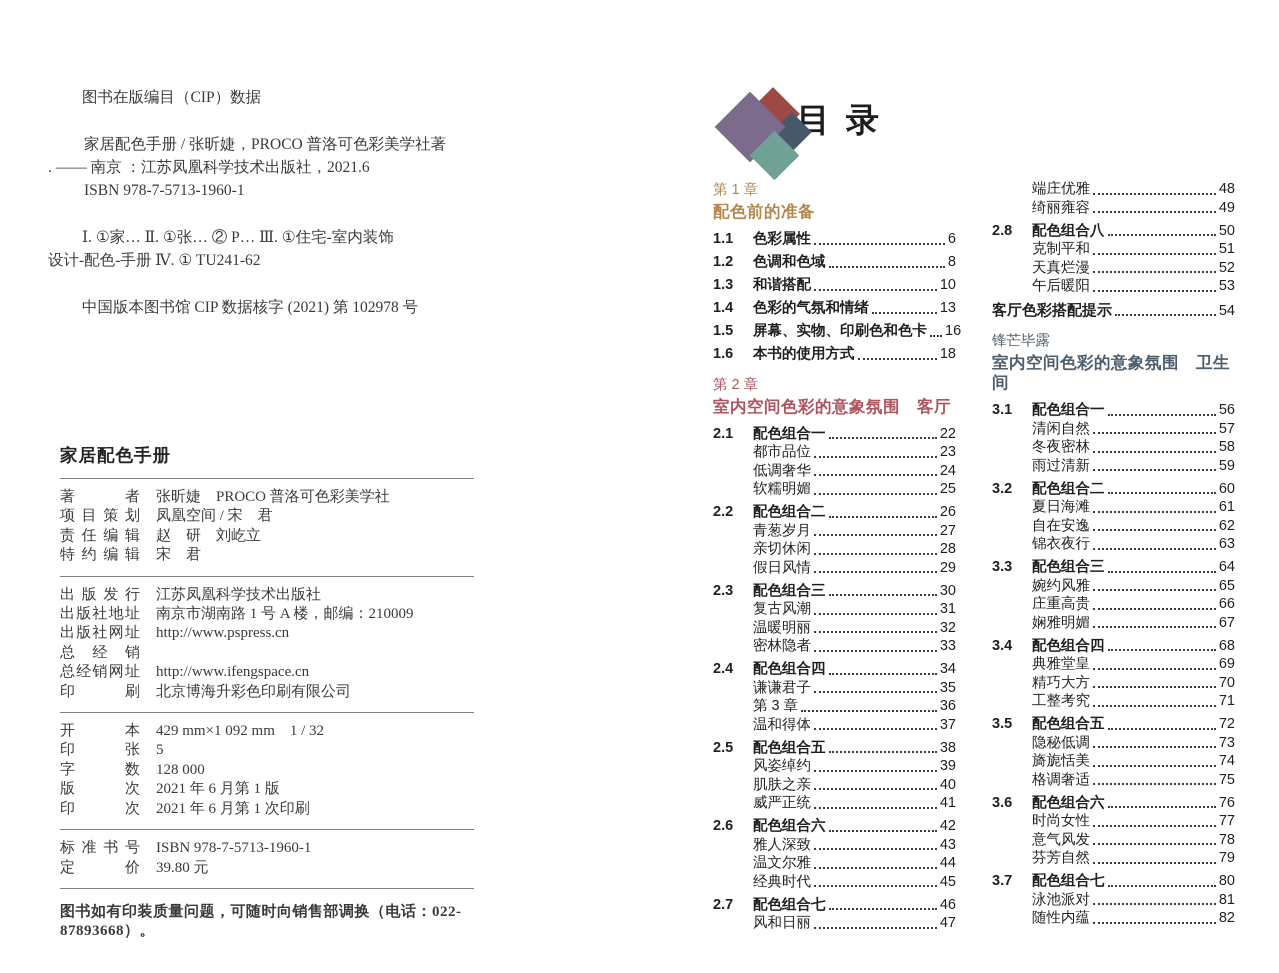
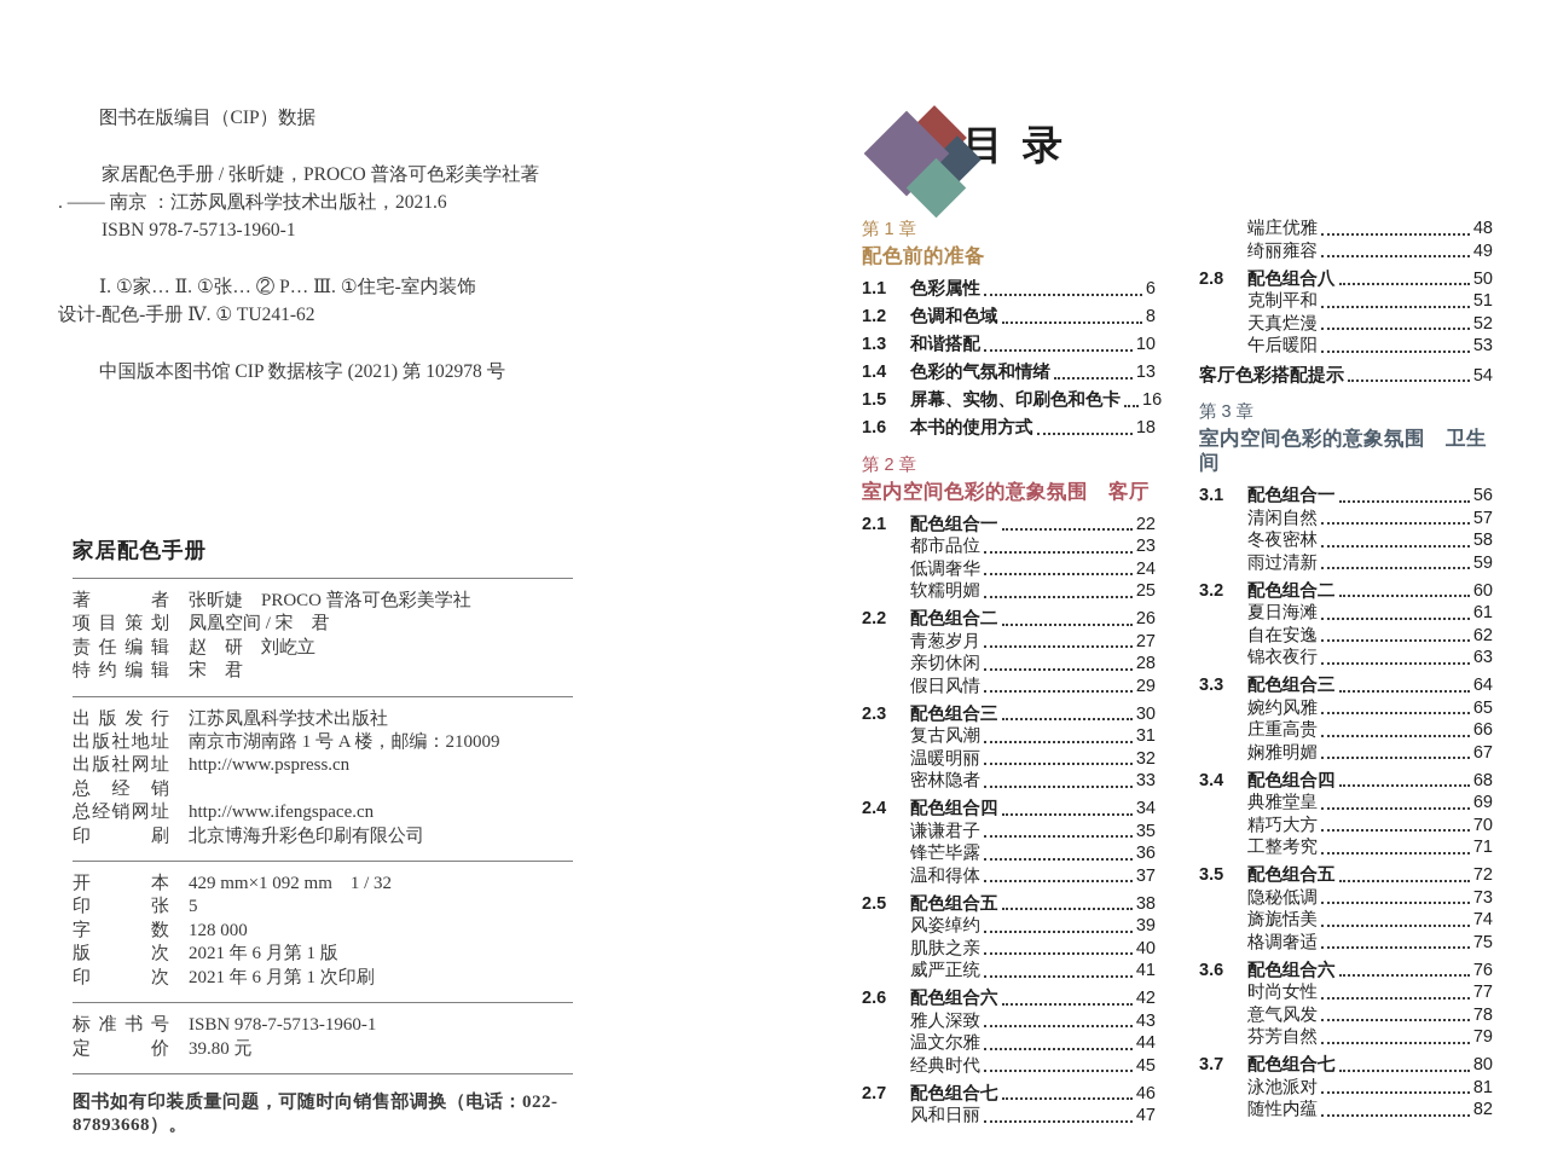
  图书在版编目（CIP）数据
  家居配色手册 / 张昕婕，PROCO 普洛可色彩美学社著
  . —— 南京 ：江苏凤凰科学技术出版社，2021.6
  ISBN 978-7-5713-1960-1
  Ⅰ. ①家… Ⅱ. ①张… ② P… Ⅲ. ①住宅-室内装饰
  设计-配色-手册 Ⅳ. ① TU241-62
  中国版本图书馆 CIP 数据核字 (2021) 第 102978 号
  家居配色手册
  著者
  张昕婕 PROCO 普洛可色彩美学社
  项目策划
  凤凰空间 / 宋 君
  责任编辑
  赵 研 刘屹立
  特约编辑
  宋 君
  出版发行
  江苏凤凰科学技术出版社
  出版社地址
  南京市湖南路 1 号 A 楼，邮编：210009
  出版社网址
  http://www.pspress.cn
  总经销
  总经销网址
  http://www.ifengspace.cn
  印刷
  北京博海升彩色印刷有限公司
  开本
  429 mm×1 092 mm 1 / 32
  印张
  5
  字数
  128 000
  版次
  2021 年 6 月第 1 版
  印次
  2021 年 6 月第 1 次印刷
  标准书号
  ISBN 978-7-5713-1960-1
  定价
  39.80 元
  图书如有印装质量问题，可随时向销售部调换（电话：022-87893668）。
  目录
  第 1 章
  配色前的准备
  1.1
  色彩属性
  6
  1.2
  色调和色域
  8
  1.3
  和谐搭配
  10
  1.4
  色彩的气氛和情绪
  13
  1.5
  屏幕、实物、印刷色和色卡
  16
  1.6
  本书的使用方式
  18
  第 2 章
  室内空间色彩的意象氛围 客厅
  2.1
  配色组合一
  22
  都市品位
  23
  低调奢华
  24
  软糯明媚
  25
  2.2
  配色组合二
  26
  青葱岁月
  27
  亲切休闲
  28
  假日风情
  29
  2.3
  配色组合三
  30
  复古风潮
  31
  温暖明丽
  32
  密林隐者
  33
  2.4
  配色组合四
  34
  谦谦君子
  35
- 第 3 章
+ 锋芒毕露
  36
  温和得体
  37
  2.5
  配色组合五
  38
  风姿绰约
  39
  肌肤之亲
  40
  威严正统
  41
  2.6
  配色组合六
  42
  雅人深致
  43
  温文尔雅
  44
  经典时代
  45
  2.7
  配色组合七
  46
  风和日丽
  47
  端庄优雅
  48
  绮丽雍容
  49
  2.8
  配色组合八
  50
  克制平和
  51
  天真烂漫
  52
  午后暖阳
  53
  客厅色彩搭配提示
  54
- 锋芒毕露
+ 第 3 章
  室内空间色彩的意象氛围 卫生间
  3.1
  配色组合一
  56
  清闲自然
  57
  冬夜密林
  58
  雨过清新
  59
  3.2
  配色组合二
  60
  夏日海滩
  61
  自在安逸
  62
  锦衣夜行
  63
  3.3
  配色组合三
  64
  婉约风雅
  65
  庄重高贵
  66
  娴雅明媚
  67
  3.4
  配色组合四
  68
  典雅堂皇
  69
  精巧大方
  70
  工整考究
  71
  3.5
  配色组合五
  72
  隐秘低调
  73
  旖旎恬美
  74
  格调奢适
  75
  3.6
  配色组合六
  76
  时尚女性
  77
  意气风发
  78
  芬芳自然
  79
  3.7
  配色组合七
  80
  泳池派对
  81
  随性内蕴
  82
